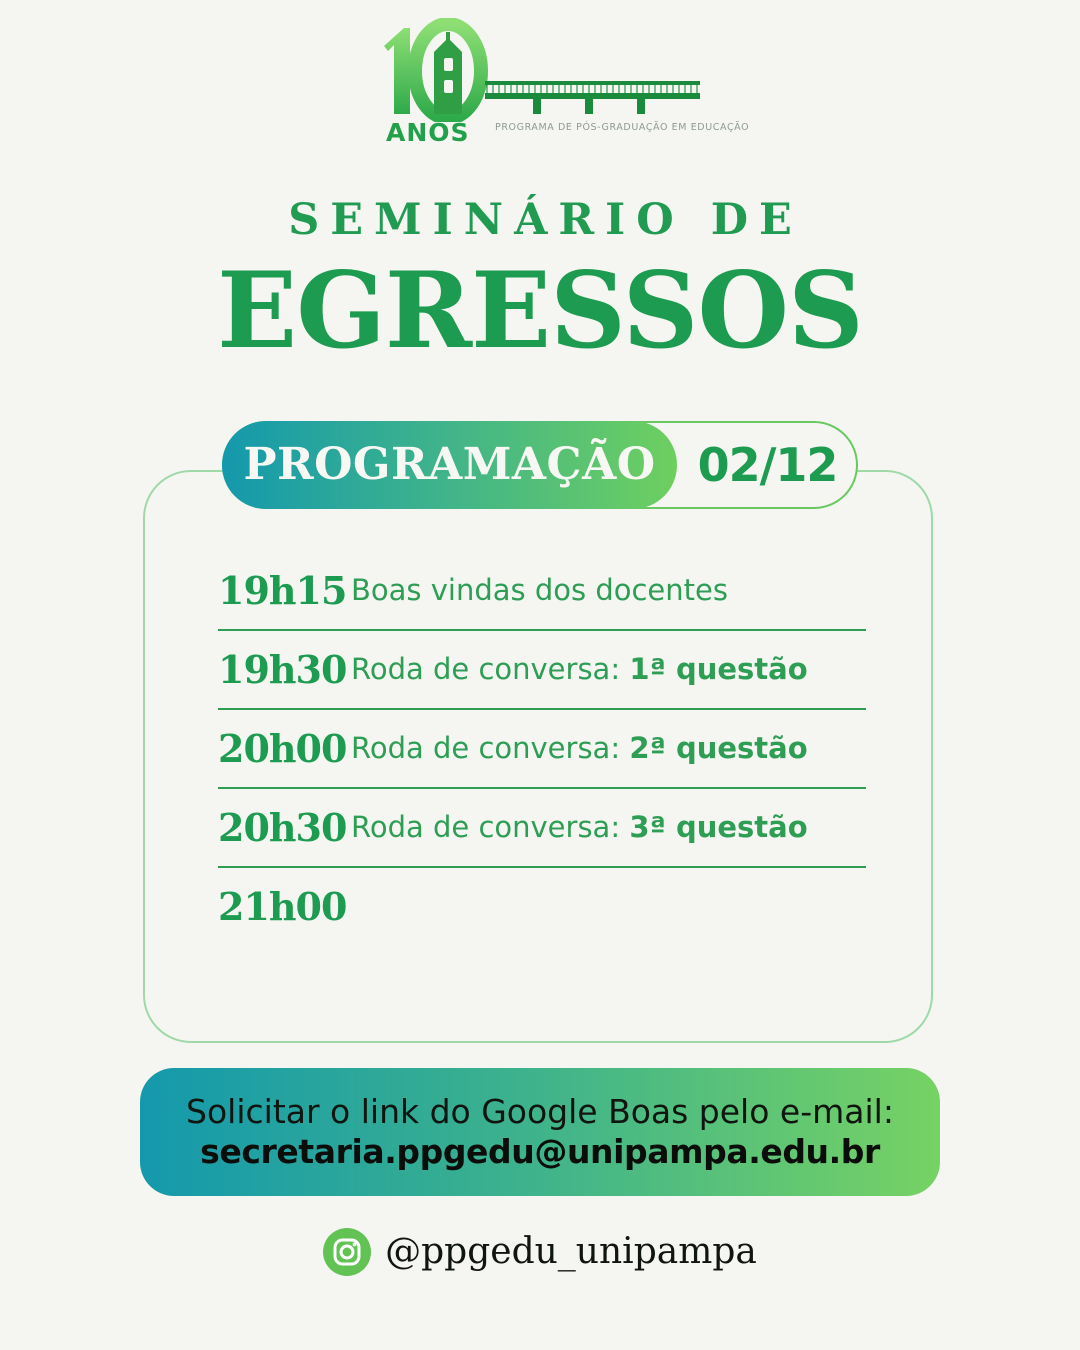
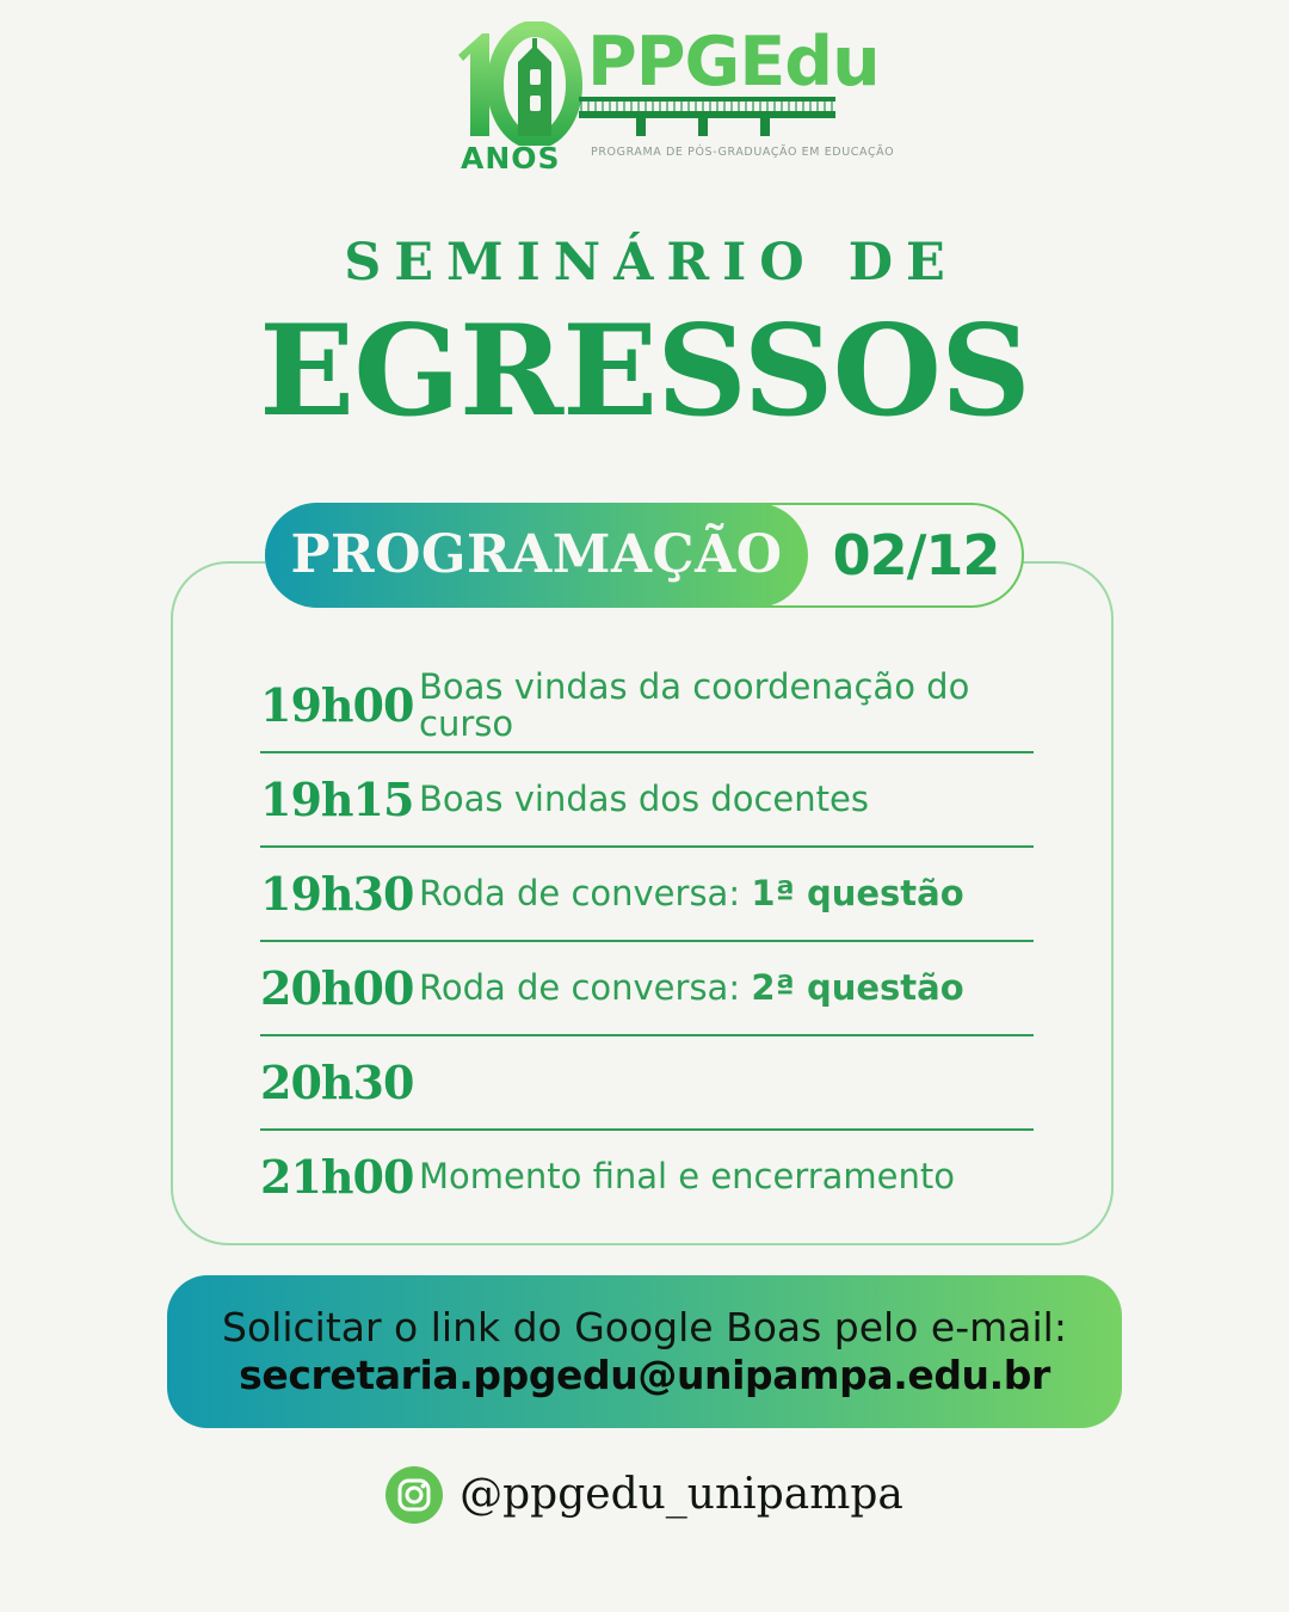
  ANOS
+ PPGEdu
  PROGRAMA DE PÓS-GRADUAÇÃO EM EDUCAÇÃO
  SEMINÁRIO DE
  EGRESSOS
  PROGRAMAÇÃO
  02/12
+ 19h00
+ Boas vindas da coordenação do curso
  19h15
  Boas vindas dos docentes
  19h30
  Roda de conversa: 1ª questão
  20h00
  Roda de conversa: 2ª questão
  20h30
- Roda de conversa: 3ª questão
  21h00
+ Momento final e encerramento
  Solicitar o link do Google Boas pelo e-mail:
  secretaria.ppgedu@unipampa.edu.br
  @ppgedu_unipampa
